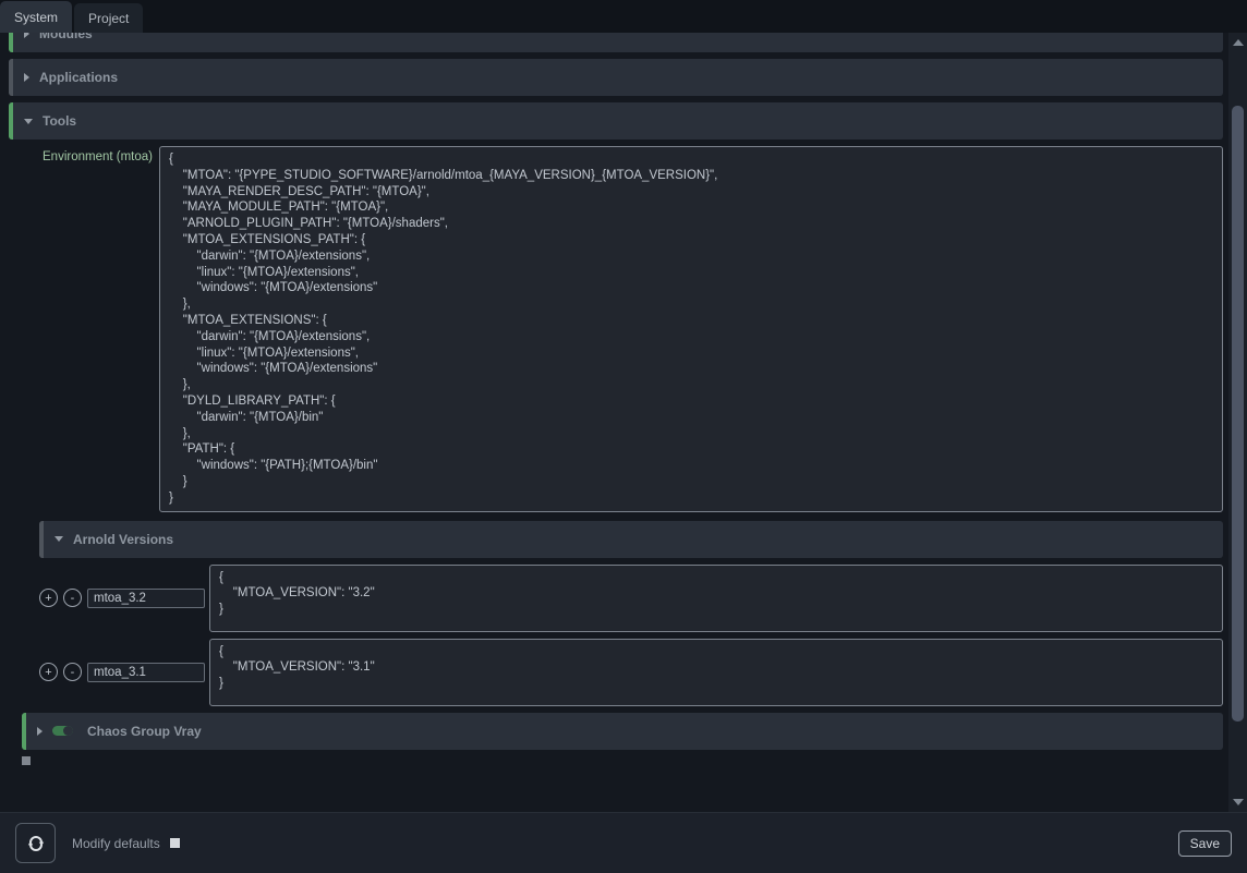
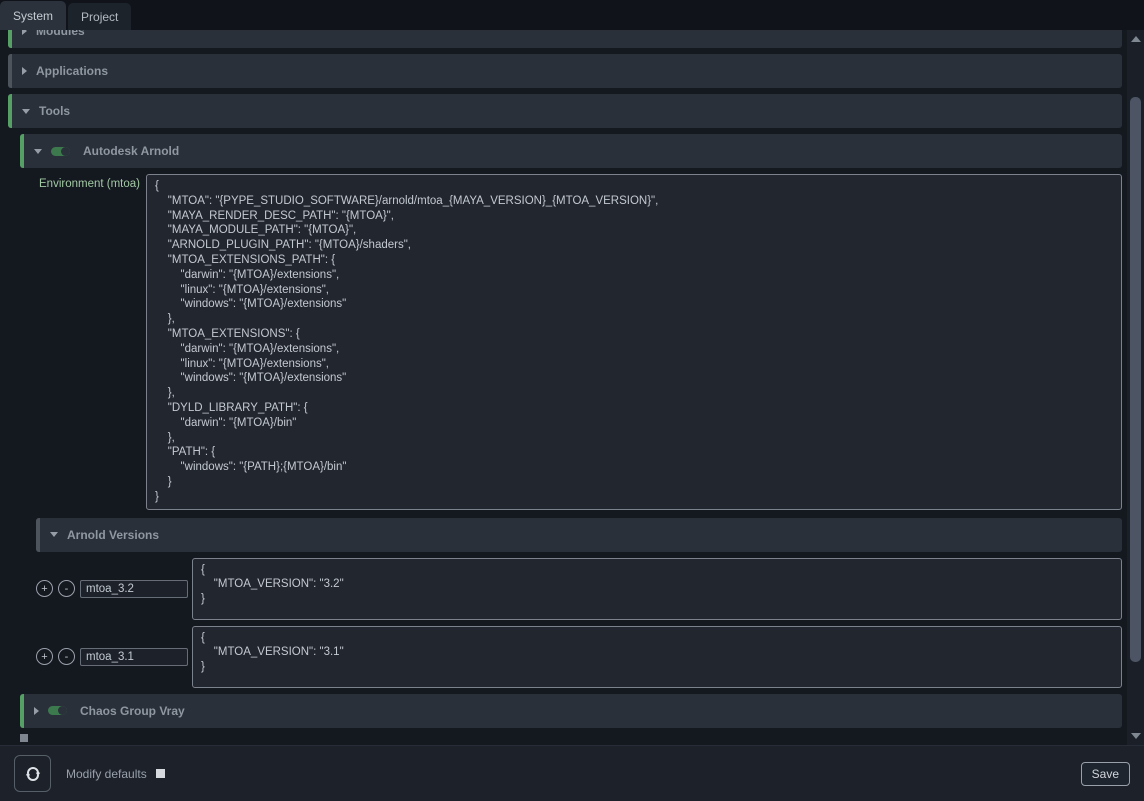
  System
  Project
  Modules
  Applications
  Tools
+ Autodesk Arnold
  Environment (mtoa)
  {
  "MTOA": "{PYPE_STUDIO_SOFTWARE}/arnold/mtoa_{MAYA_VERSION}_{MTOA_VERSION}",
  "MAYA_RENDER_DESC_PATH": "{MTOA}",
  "MAYA_MODULE_PATH": "{MTOA}",
  "ARNOLD_PLUGIN_PATH": "{MTOA}/shaders",
  "MTOA_EXTENSIONS_PATH": {
  "darwin": "{MTOA}/extensions",
  "linux": "{MTOA}/extensions",
  "windows": "{MTOA}/extensions"
  },
  "MTOA_EXTENSIONS": {
  "darwin": "{MTOA}/extensions",
  "linux": "{MTOA}/extensions",
  "windows": "{MTOA}/extensions"
  },
  "DYLD_LIBRARY_PATH": {
  "darwin": "{MTOA}/bin"
  },
  "PATH": {
  "windows": "{PATH};{MTOA}/bin"
  }
  }
  Arnold Versions
  +
  -
  mtoa_3.2
  {
  "MTOA_VERSION": "3.2"
  }
  +
  -
  mtoa_3.1
  {
  "MTOA_VERSION": "3.1"
  }
  Chaos Group Vray
  Modify defaults
  Save
